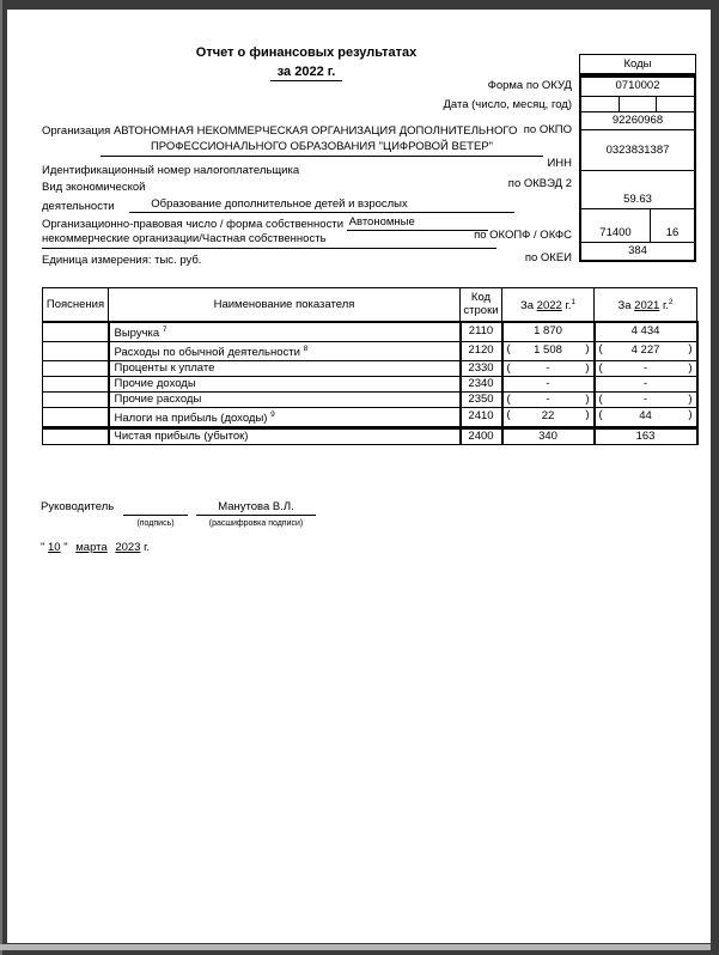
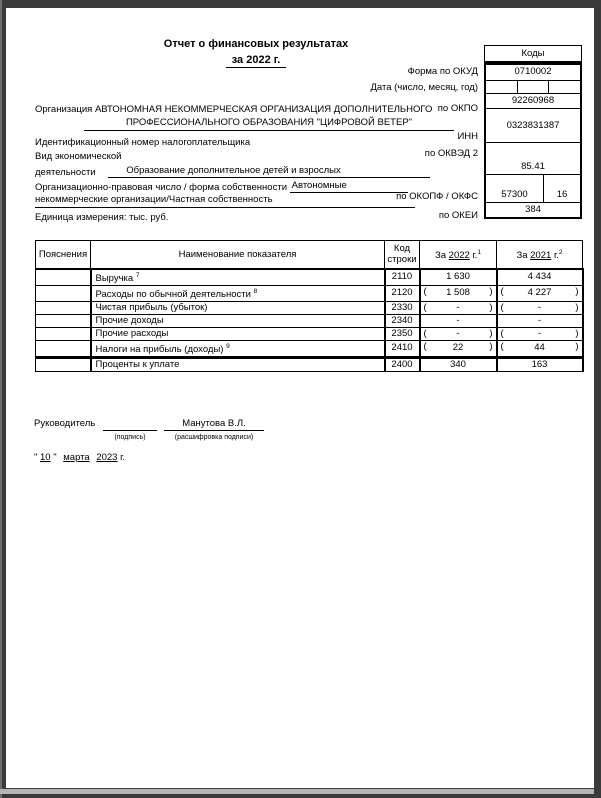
  Отчет о финансовых результатах
  за 2022 г.
  Форма по ОКУД
  Дата (число, месяц, год)
  по ОКПО
  ИНН
  по ОКВЭД 2
  по ОКОПФ / ОКФС
  по ОКЕИ
  Коды
  0710002
  92260968
  0323831387
- 59.63
+ 85.41
- 71400
+ 57300
  16
  384
  Организация АВТОНОМНАЯ НЕКОММЕРЧЕСКАЯ ОРГАНИЗАЦИЯ ДОПОЛНИТЕЛЬНОГО
  ПРОФЕССИОНАЛЬНОГО ОБРАЗОВАНИЯ "ЦИФРОВОЙ ВЕТЕР"
  Идентификационный номер налогоплательщика
  Вид экономической
  деятельности Образование дополнительное детей и взрослых
  Организационно-правовая число / форма собственности Автономные
  некоммерческие организации/Частная собственность
  Единица измерения: тыс. руб.
  Пояснения	Наименование показателя	Кодстроки	За 2022 г.	За 2021 г.
- 	Выручка	2110	1 870	4 434
+ 	Выручка	2110	1 630	4 434
  	Расходы по обычной деятельности	2120	( 1 508 )	( 4 227 )
- 	Проценты к уплате	2330	( - )	( - )
+ 	Чистая прибыль (убыток)	2330	( - )	( - )
  	Прочие доходы	2340	-	-
  	Прочие расходы	2350	( - )	( - )
  	Налоги на прибыль (доходы)	2410	( 22 )	( 44 )
- 	Чистая прибыль (убыток)	2400	340	163
+ 	Проценты к уплате	2400	340	163
  Руководитель
  Манутова В.Л.
  " 10 " марта 2023 г.
